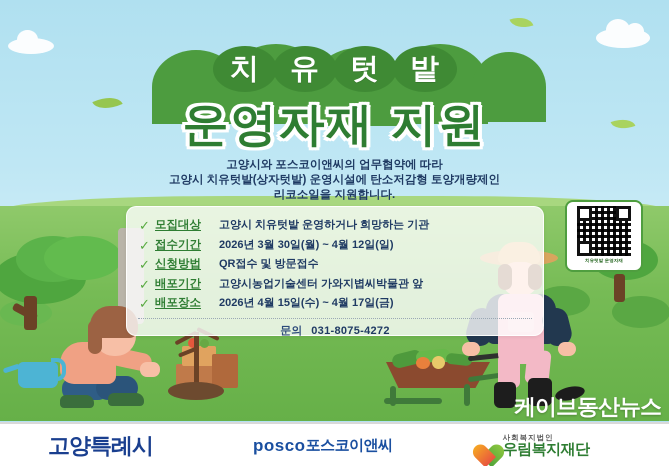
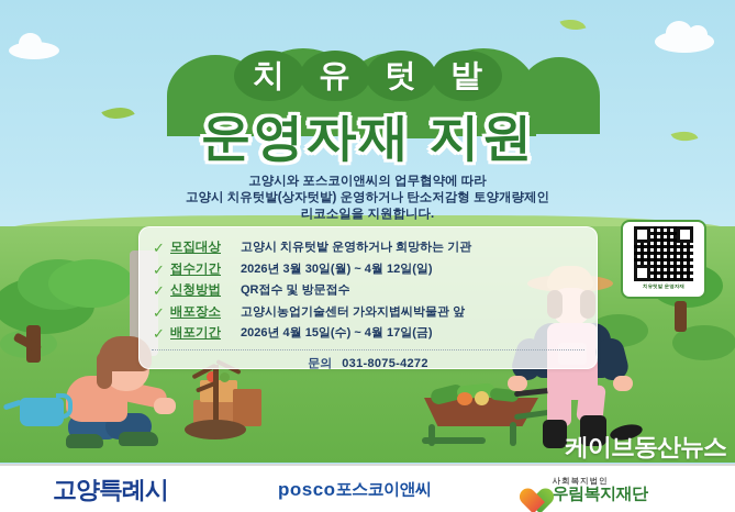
  치
  유
  텃
  밭
  운영자재 지원
  고양시와 포스코이앤씨의 업무협약에 따라
- 고양시 치유텃밭(상자텃밭) 운영시설에 탄소저감형 토양개량제인
+ 고양시 치유텃밭(상자텃밭) 운영하거나 탄소저감형 토양개량제인
  리코소일을 지원합니다.
  ✓
  모집대상
  고양시 치유텃밭 운영하거나 희망하는 기관
  ✓
  접수기간
  2026년 3월 30일(월) ~ 4월 12일(일)
  ✓
  신청방법
  QR접수 및 방문접수
  ✓
- 배포기간
+ 배포장소
  고양시농업기술센터 가와지볍씨박물관 앞
  ✓
- 배포장소
+ 배포기간
  2026년 4월 15일(수) ~ 4월 17일(금)
  문의 031-8075-4272
  케이브동산뉴스
  고양특례시
  posco
  포스코이앤씨
  사회복지법인
  우림복지재단
